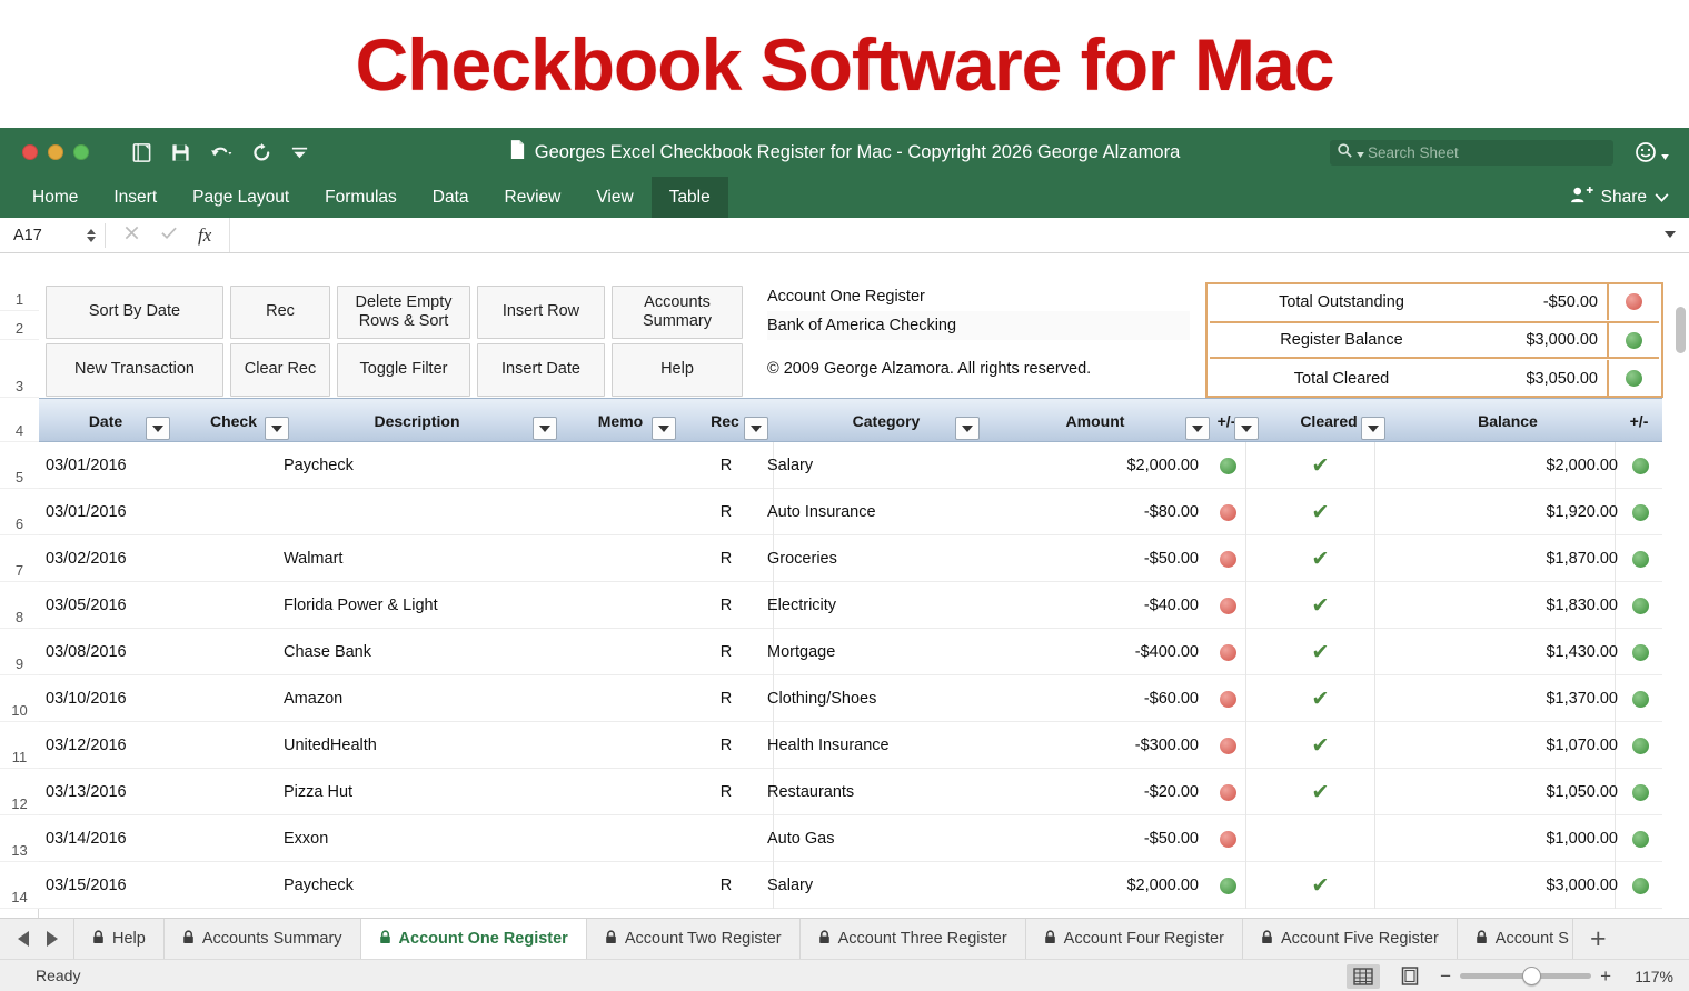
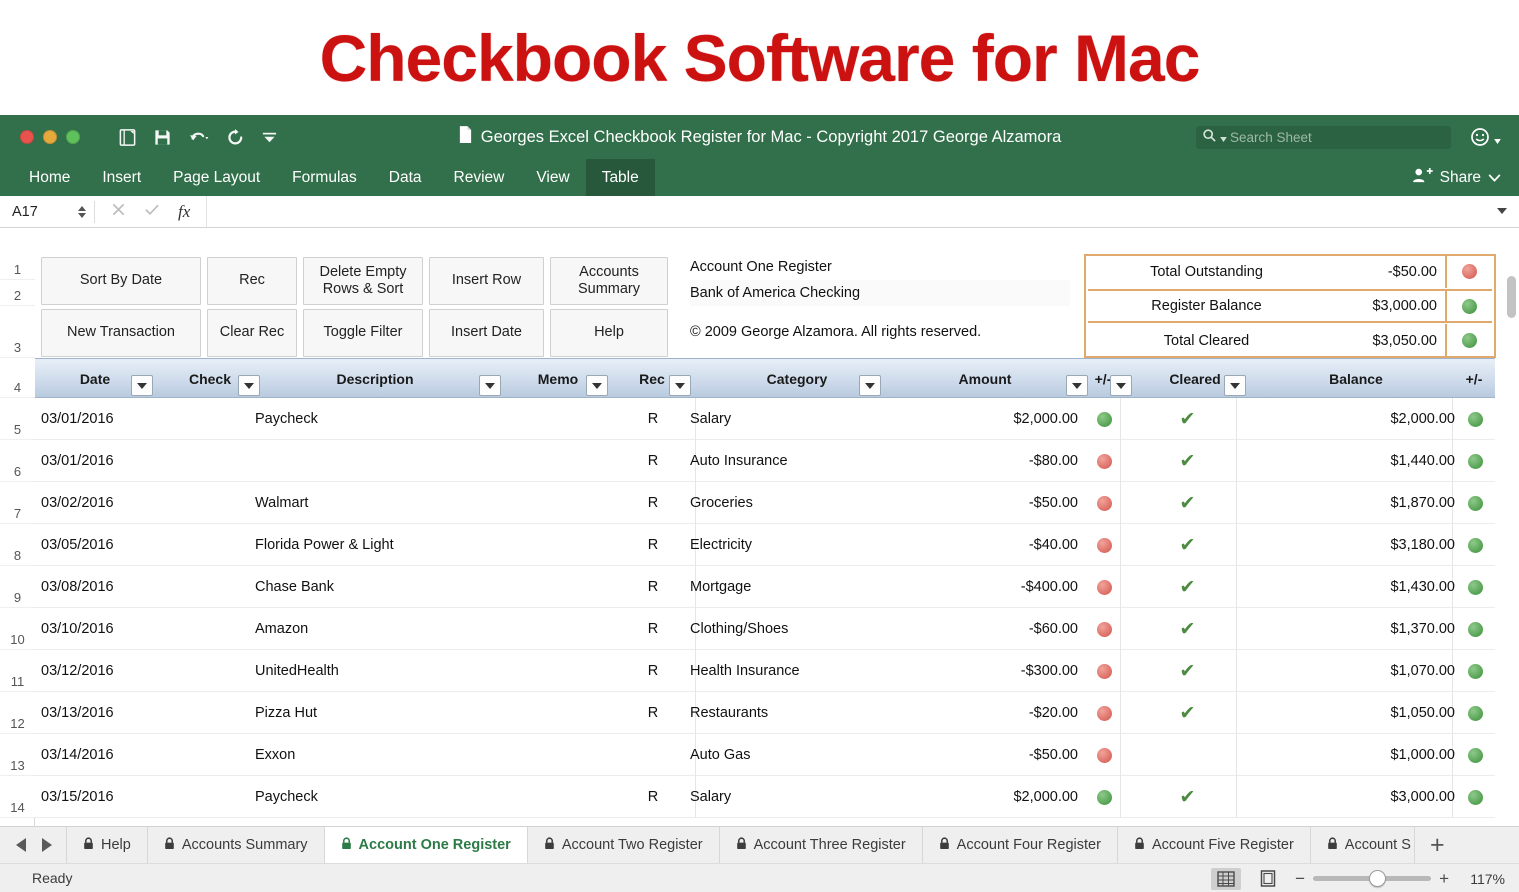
  Checkbook Software for Mac
- Georges Excel Checkbook Register for Mac - Copyright 2026 George Alzamora
+ Georges Excel Checkbook Register for Mac - Copyright 2017 George Alzamora
  Search Sheet
  Home
  Insert
  Page Layout
  Formulas
  Data
  Review
  View
  Table
  Share
  A17
  fx
  1
  2
  3
  4
  5
  6
  7
  8
  9
  10
  11
  12
  13
  14
  Sort By Date
  Rec
  Delete Empty Rows & Sort
  Insert Row
  Accounts Summary
  New Transaction
  Clear Rec
  Toggle Filter
  Insert Date
  Help
  Account One Register
  Bank of America Checking
  © 2009 George Alzamora. All rights reserved.
  Total Outstanding
  -$50.00
  Register Balance
  $3,000.00
  Total Cleared
  $3,050.00
  Date
  Check
  Description
  Memo
  Rec
  Category
  Amount
  Cleared
  Balance
  +/-
  03/01/2016
  Paycheck
  R
  Salary
  $2,000.00
  $2,000.00
  ✔
  03/01/2016
  R
  Auto Insurance
  -$80.00
- $1,920.00
+ $1,440.00
  ✔
  03/02/2016
  Walmart
  R
  Groceries
  -$50.00
  $1,870.00
  ✔
  03/05/2016
  Florida Power & Light
  R
  Electricity
  -$40.00
- $1,830.00
+ $3,180.00
  ✔
  03/08/2016
  Chase Bank
  R
  Mortgage
  -$400.00
  $1,430.00
  ✔
  03/10/2016
  Amazon
  R
  Clothing/Shoes
  -$60.00
  $1,370.00
  ✔
  03/12/2016
  UnitedHealth
  R
  Health Insurance
  -$300.00
  $1,070.00
  ✔
  03/13/2016
  Pizza Hut
  R
  Restaurants
  -$20.00
  $1,050.00
  ✔
  03/14/2016
  Exxon
  Auto Gas
  -$50.00
  $1,000.00
  03/15/2016
  Paycheck
  R
  Salary
  $2,000.00
  $3,000.00
  ✔
  Help
  Accounts Summary
  Account One Register
  Account Two Register
  Account Three Register
  Account Four Register
  Account Five Register
  Account S
  +
  Ready
  −
  +
  117%
